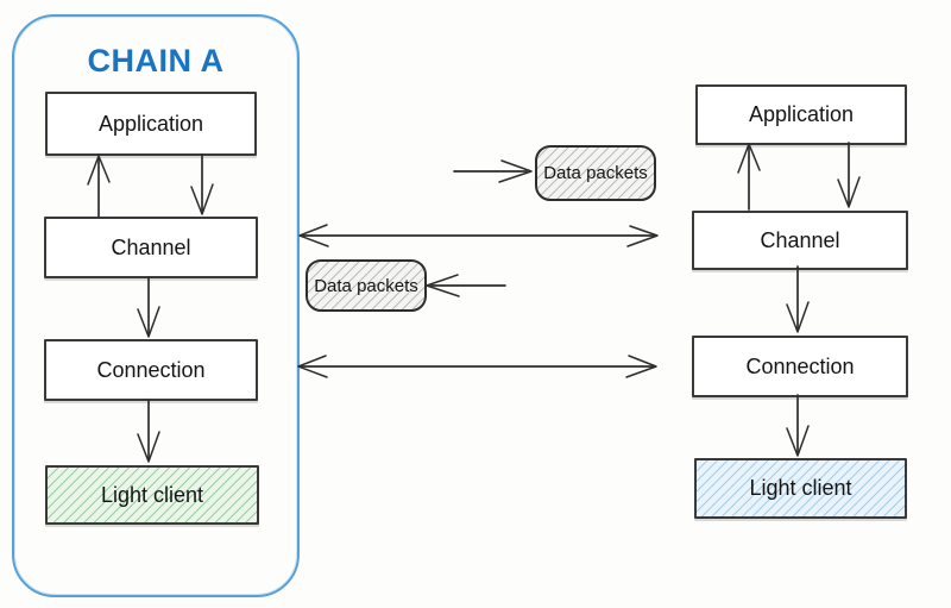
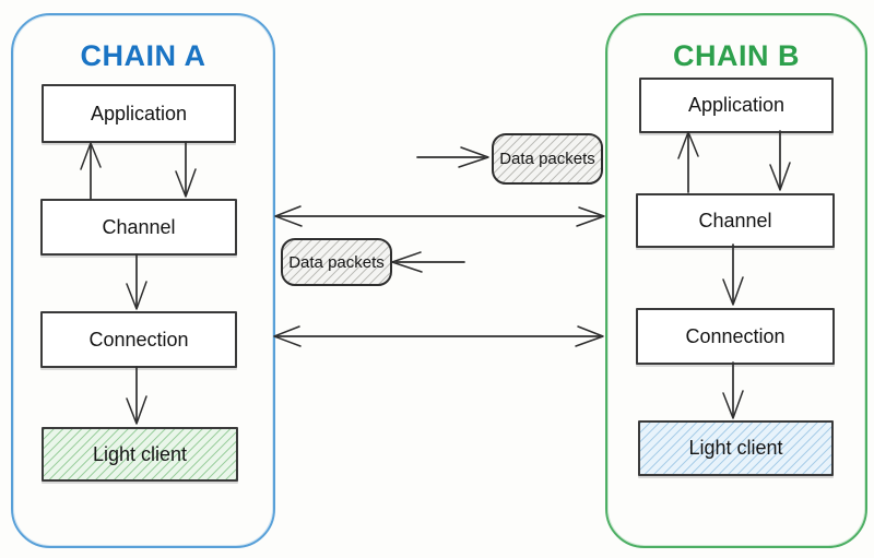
  CHAIN A
  Application
  Channel
  Connection
  Light client
+ CHAIN B
  Application
  Channel
  Connection
  Light client
  Data packets
  Data packets
